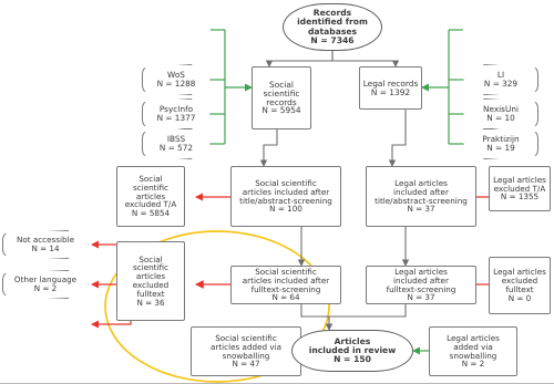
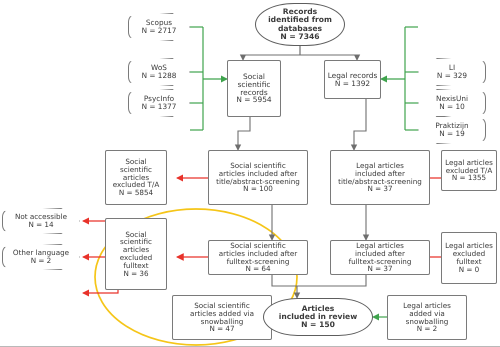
+ Scopus
+ N = 2717
  WoS
  N = 1288
  PsycInfo
  N = 1377
- IBSS
- N = 572
  LI
  N = 329
  NexisUni
  N = 10
  Praktizijn
  N = 19
  Records
  identified from
  databases
  N = 7346
  Social
  scientific
  records
  N = 5954
  Legal records
  N = 1392
  Social scientific
  articles included after
  title/abstract-screening
  N = 100
  Social
  scientific
  articles
  excluded T/A
  N = 5854
  Legal articles
  included after
  title/abstract-screening
  N = 37
  Legal articles
  excluded T/A
  N = 1355
  Social scientific
  articles included after
  fulltext-screening
  N = 64
  Social
  scientific
  articles
  excluded
  fulltext
  N = 36
  Legal articles
  included after
  fulltext-screening
  N = 37
  Legal articles
  excluded
  fulltext
  N = 0
  Not accessible
  N = 14
  Other language
  N = 2
  Social scientific
  articles added via
  snowballing
  N = 47
  Legal articles
  added via
  snowballing
  N = 2
  Articles
  included in review
  N = 150
